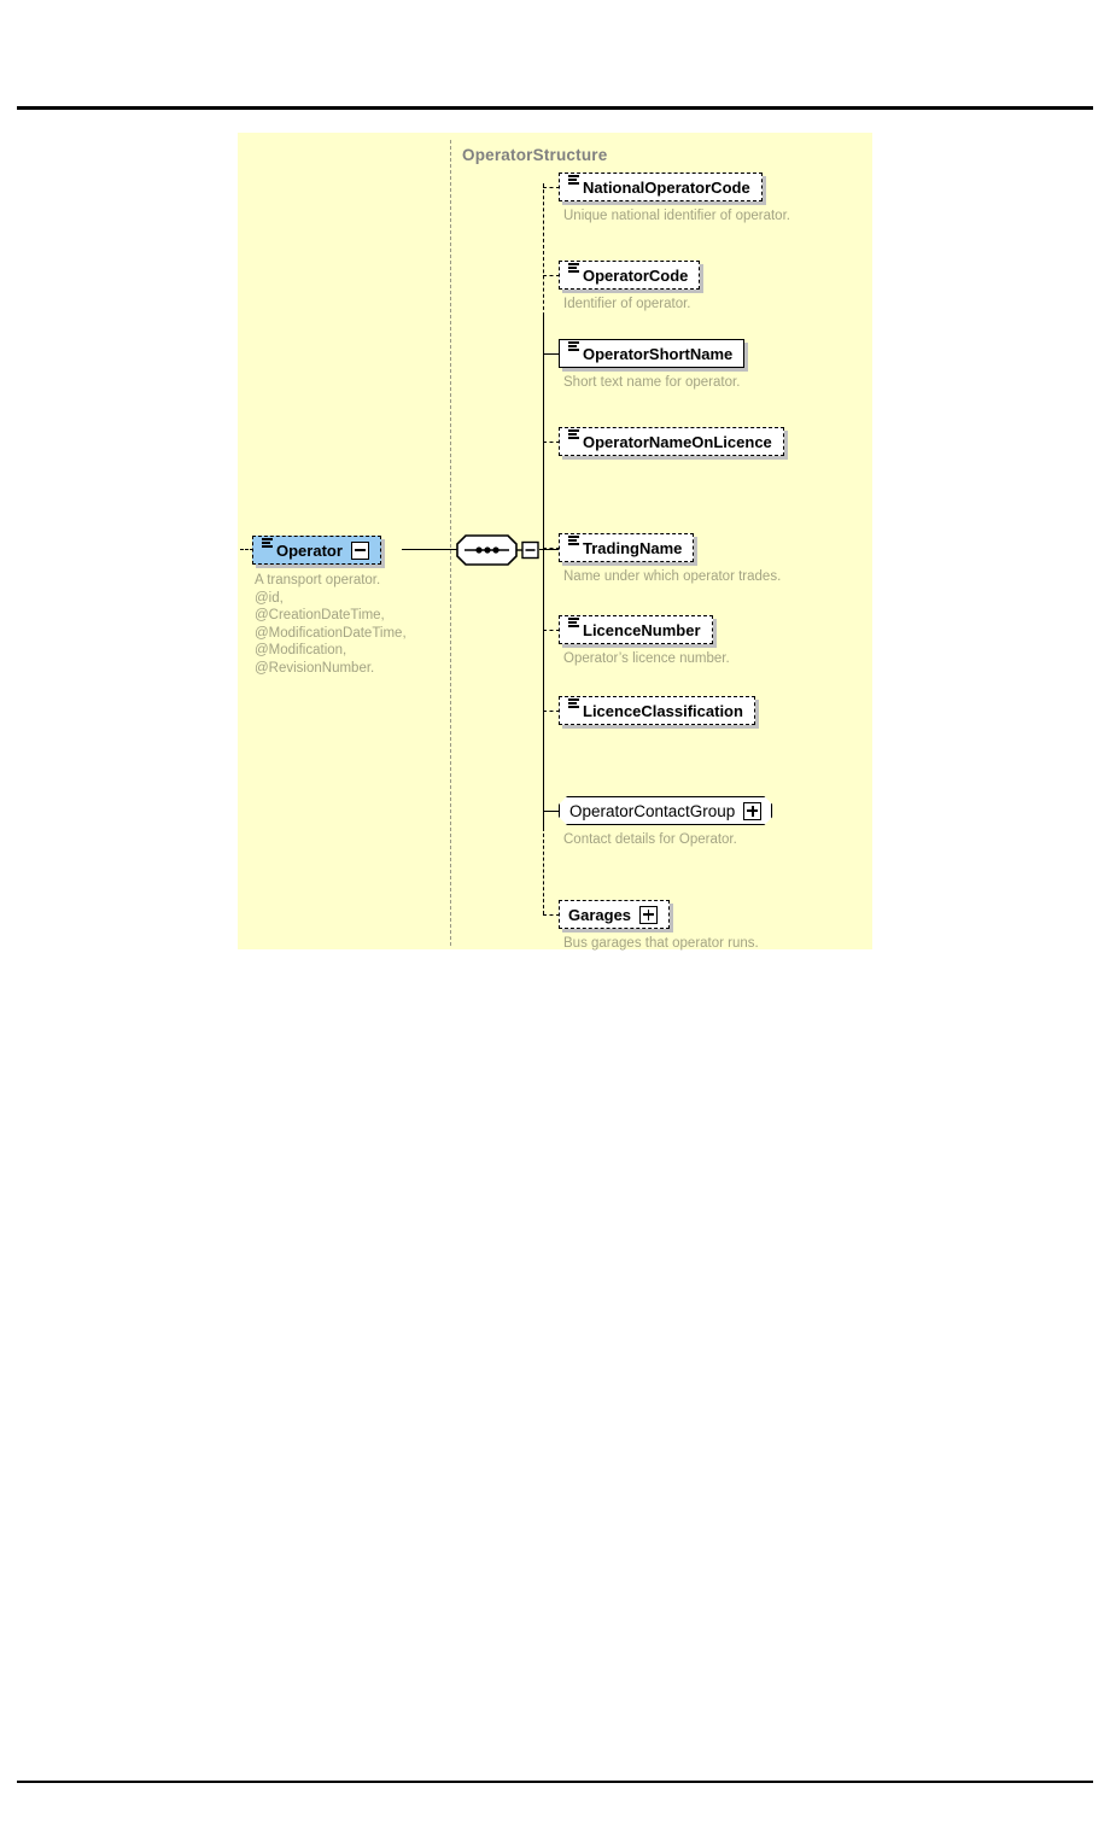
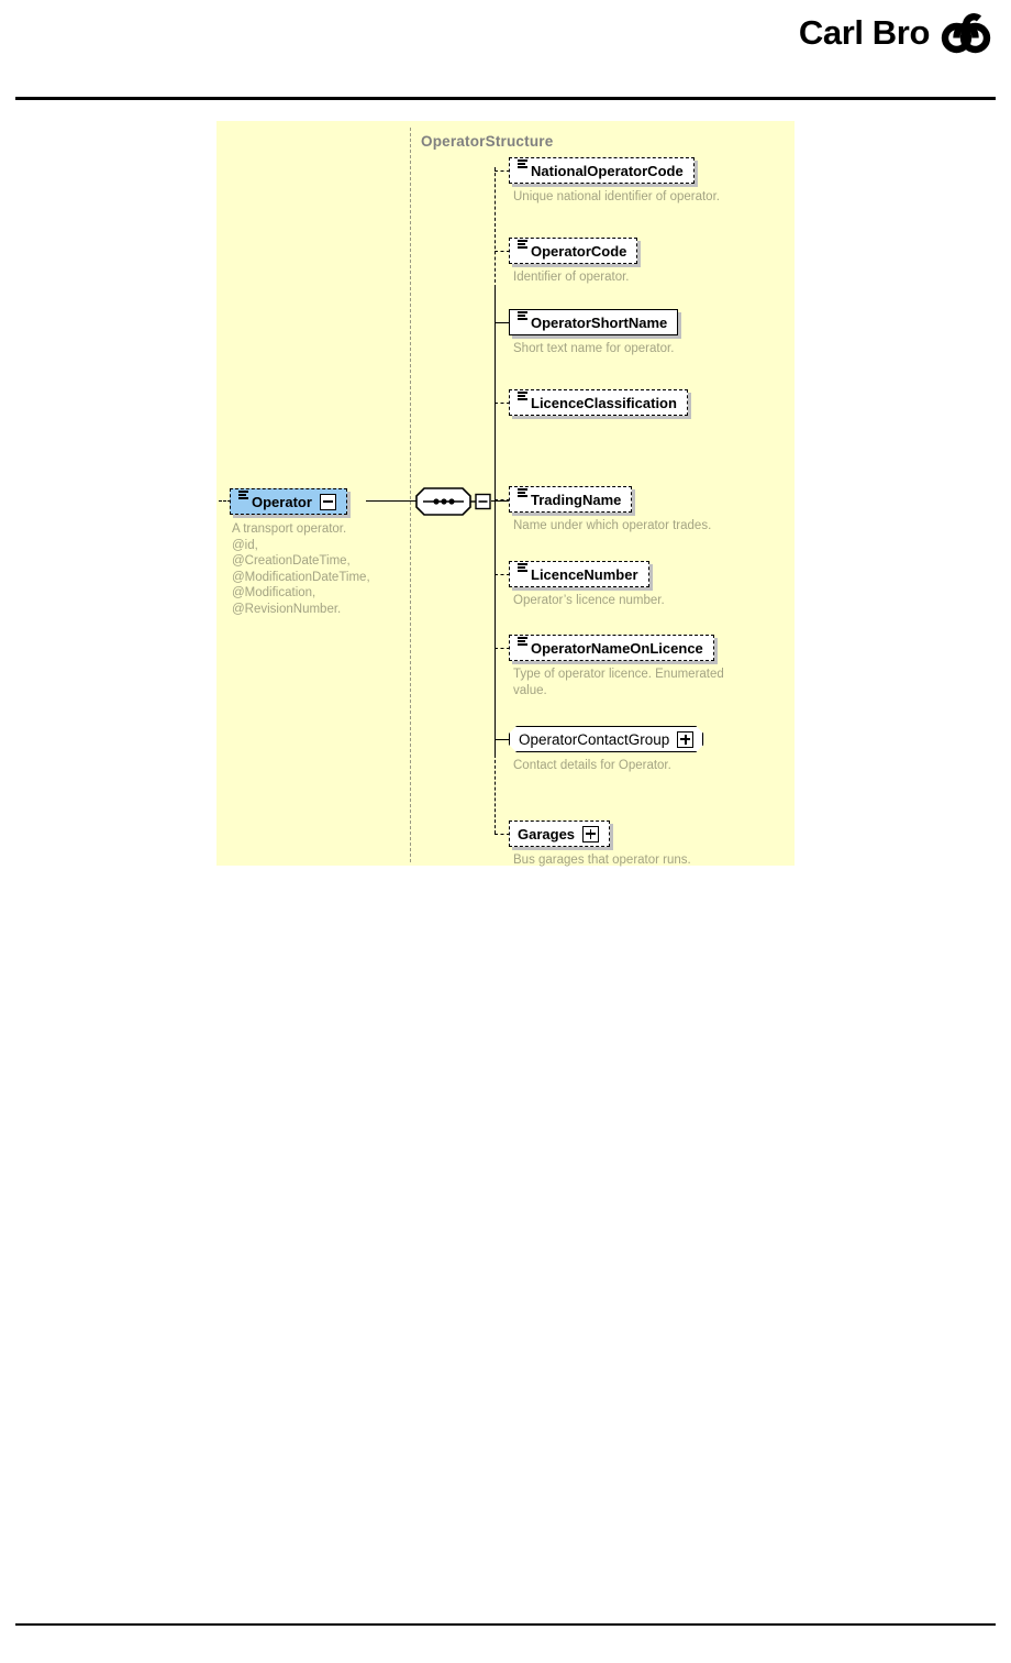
+ Carl Bro
  OperatorStructure
  Operator
  A transport operator.
  @id,
  @CreationDateTime,
  @ModificationDateTime,
  @Modification,
  @RevisionNumber.
  NationalOperatorCode
  Unique national identifier of operator.
  OperatorCode
  Identifier of operator.
  OperatorShortName
  Short text name for operator.
- OperatorNameOnLicence
+ LicenceClassification
  TradingName
  Name under which operator trades.
  LicenceNumber
  Operator’s licence number.
- LicenceClassification
+ OperatorNameOnLicence
+ Type of operator licence. Enumerated
+ value.
  OperatorContactGroup
  Contact details for Operator.
  Garages
  Bus garages that operator runs.
